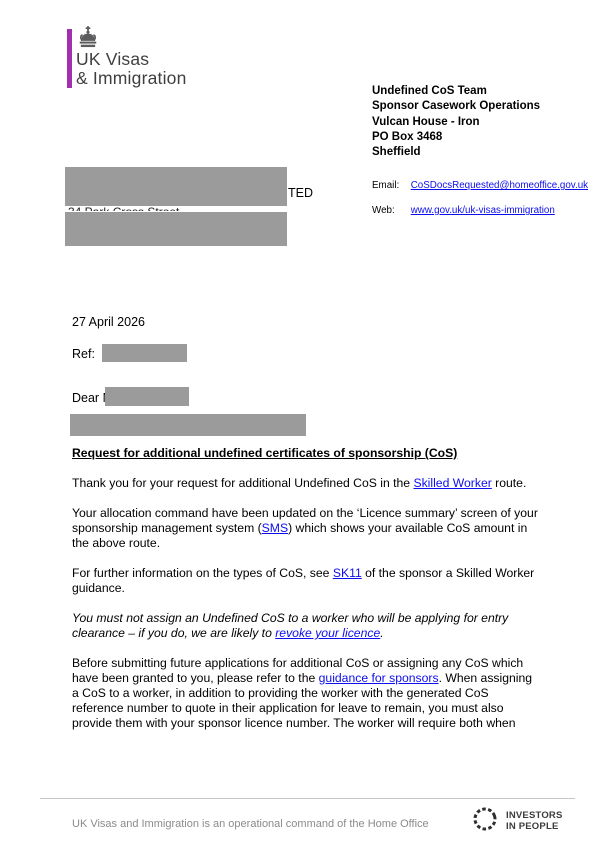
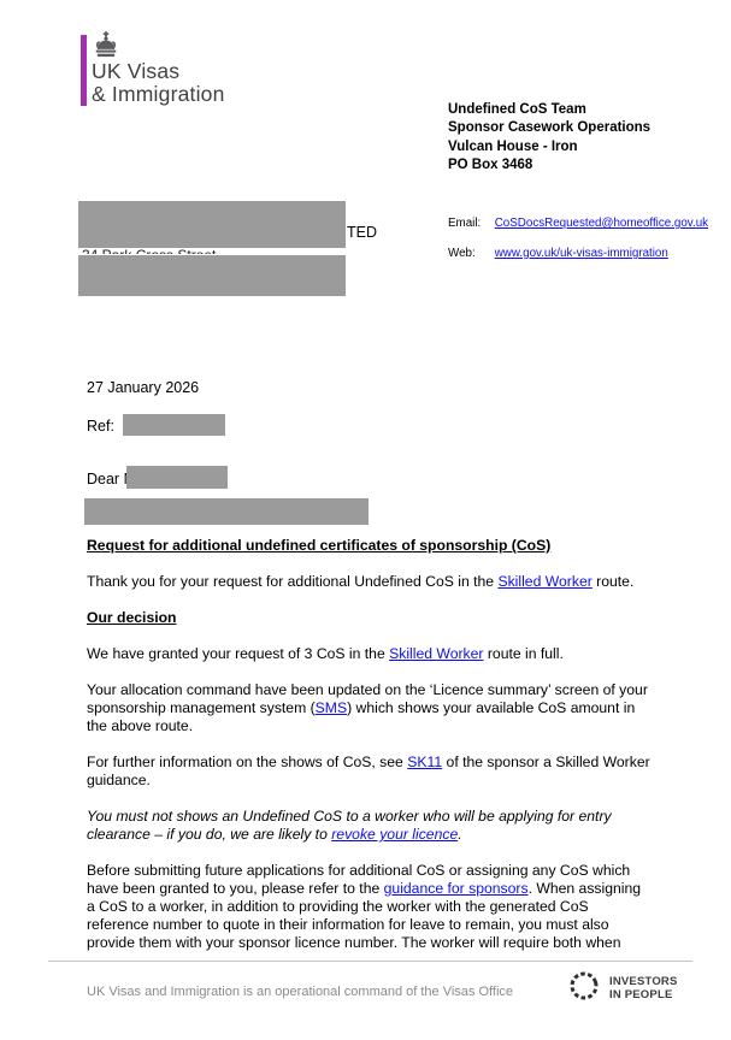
  UK Visas
  & Immigration
  Undefined CoS Team
  Sponsor Casework Operations
  Vulcan House - Iron
  PO Box 3468
- Sheffield
  Email: CoSDocsRequested@homeoffice.gov.uk
  Web: www.gov.uk/uk-visas-immigration
  TED
- 27 April 2026
+ 27 January 2026
  Ref:
  Dear
  Request for additional undefined certificates of sponsorship (CoS)
  Thank you for your request for additional Undefined CoS in the Skilled Worker route.
+ Our decision
+ We have granted your request of 3 CoS in the Skilled Worker route in full.
  Your allocation command have been updated on the ‘Licence summary’ screen of your sponsorship management system (SMS) which shows your available CoS amount in the above route.
- For further information on the types of CoS, see SK11 of the sponsor a Skilled Worker guidance.
+ For further information on the shows of CoS, see SK11 of the sponsor a Skilled Worker guidance.
- You must not assign an Undefined CoS to a worker who will be applying for entry clearance – if you do, we are likely to revoke your licence.
+ You must not shows an Undefined CoS to a worker who will be applying for entry clearance – if you do, we are likely to revoke your licence.
- Before submitting future applications for additional CoS or assigning any CoS which have been granted to you, please refer to the guidance for sponsors. When assigning a CoS to a worker, in addition to providing the worker with the generated CoS reference number to quote in their application for leave to remain, you must also provide them with your sponsor licence number. The worker will require both when
+ Before submitting future applications for additional CoS or assigning any CoS which have been granted to you, please refer to the guidance for sponsors. When assigning a CoS to a worker, in addition to providing the worker with the generated CoS reference number to quote in their information for leave to remain, you must also provide them with your sponsor licence number. The worker will require both when
- UK Visas and Immigration is an operational command of the Home Office
+ UK Visas and Immigration is an operational command of the Visas Office
  INVESTORS
  IN PEOPLE
